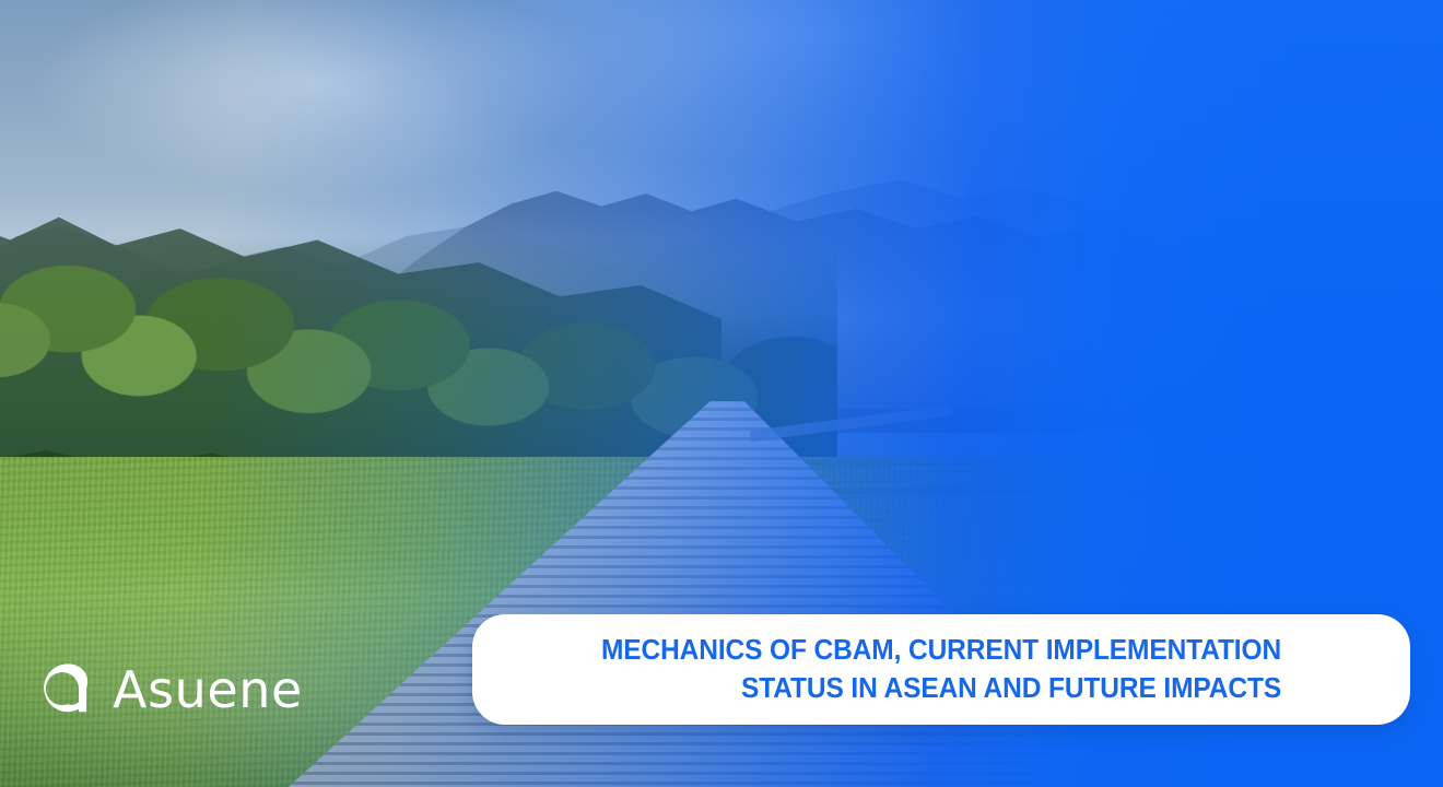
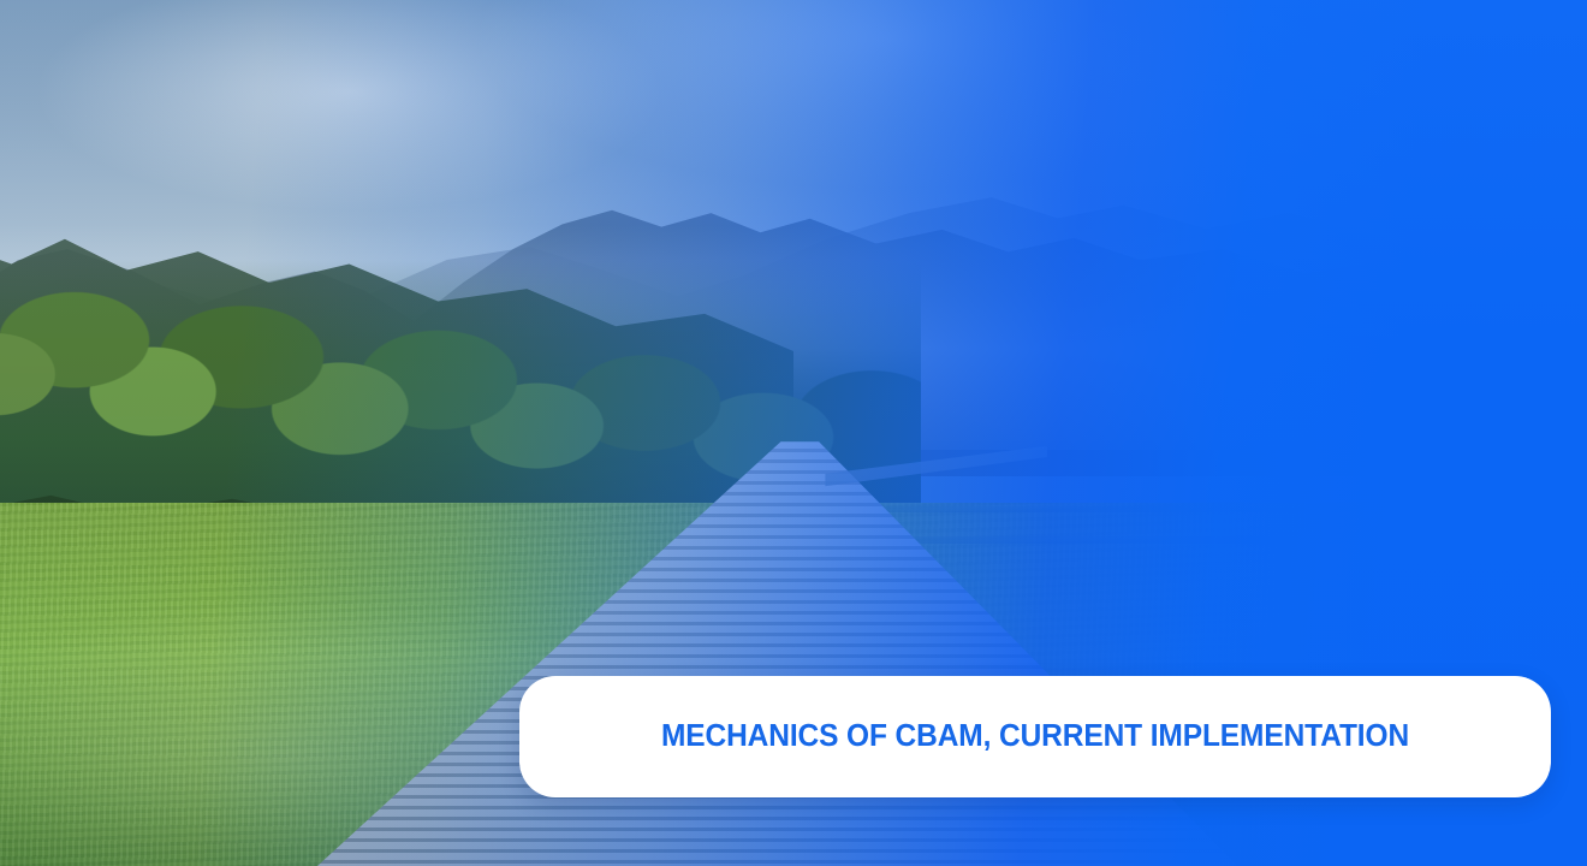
  MECHANICS OF CBAM, CURRENT IMPLEMENTATION
- STATUS IN ASEAN AND FUTURE IMPACTS
- Asuene
